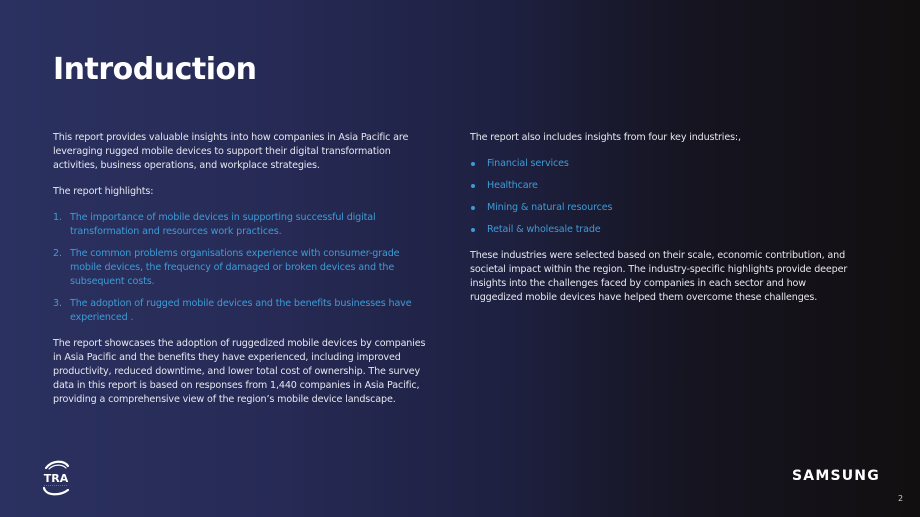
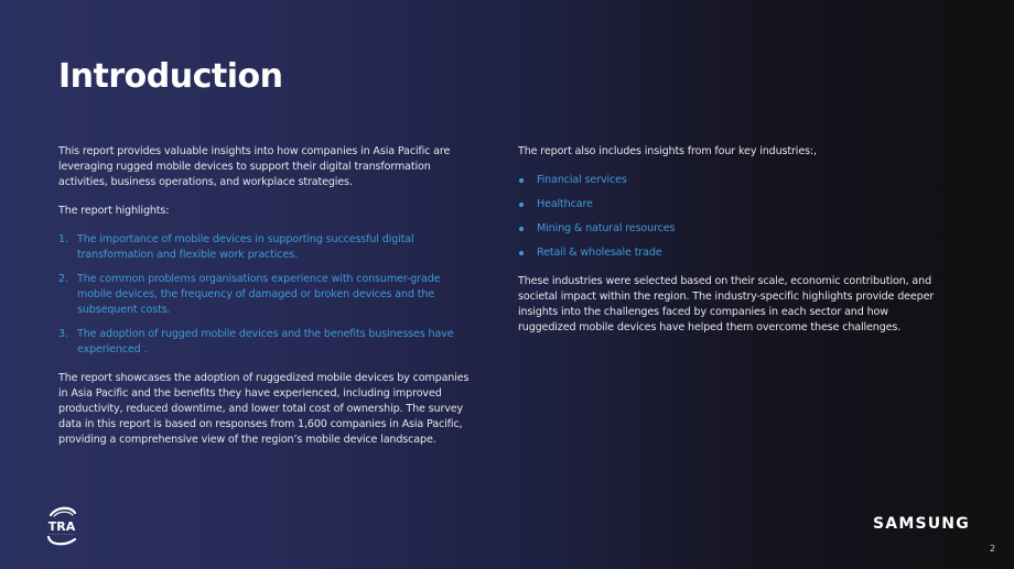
  Introduction
  This report provides valuable insights into how companies in Asia Pacific are leveraging rugged mobile devices to support their digital transformation activities, business operations, and workplace strategies.
  The report highlights:
  1.
- The importance of mobile devices in supporting successful digital transformation and resources work practices.
+ The importance of mobile devices in supporting successful digital transformation and flexible work practices.
  2.
  The common problems organisations experience with consumer-grade mobile devices, the frequency of damaged or broken devices and the subsequent costs.
  3.
  The adoption of rugged mobile devices and the benefits businesses have experienced .
- The report showcases the adoption of ruggedized mobile devices by companies in Asia Pacific and the benefits they have experienced, including improved productivity, reduced downtime, and lower total cost of ownership. The survey data in this report is based on responses from 1,440 companies in Asia Pacific, providing a comprehensive view of the region’s mobile device landscape.
+ The report showcases the adoption of ruggedized mobile devices by companies in Asia Pacific and the benefits they have experienced, including improved productivity, reduced downtime, and lower total cost of ownership. The survey data in this report is based on responses from 1,600 companies in Asia Pacific, providing a comprehensive view of the region’s mobile device landscape.
  The report also includes insights from four key industries:,
  Financial services
  Healthcare
  Mining & natural resources
  Retail & wholesale trade
  These industries were selected based on their scale, economic contribution, and societal impact within the region. The industry-specific highlights provide deeper insights into the challenges faced by companies in each sector and how ruggedized mobile devices have helped them overcome these challenges.
  TRA
  SAMSUNG
  2
